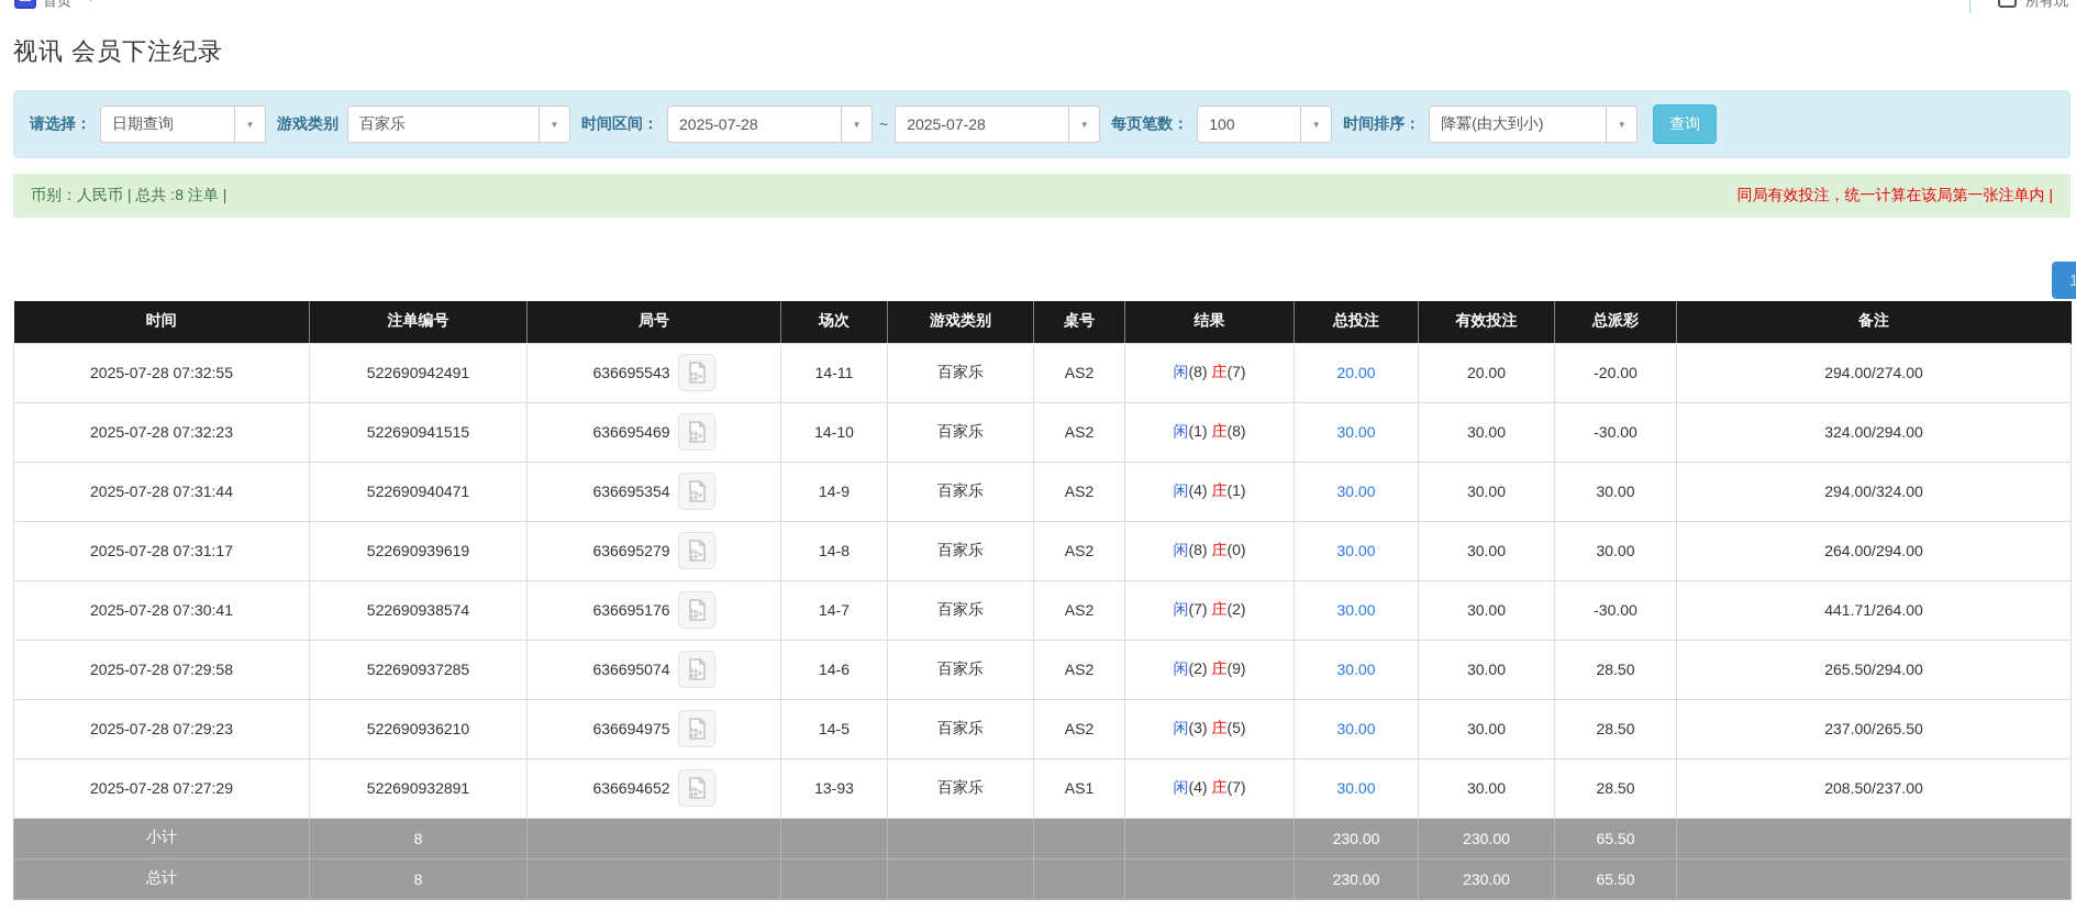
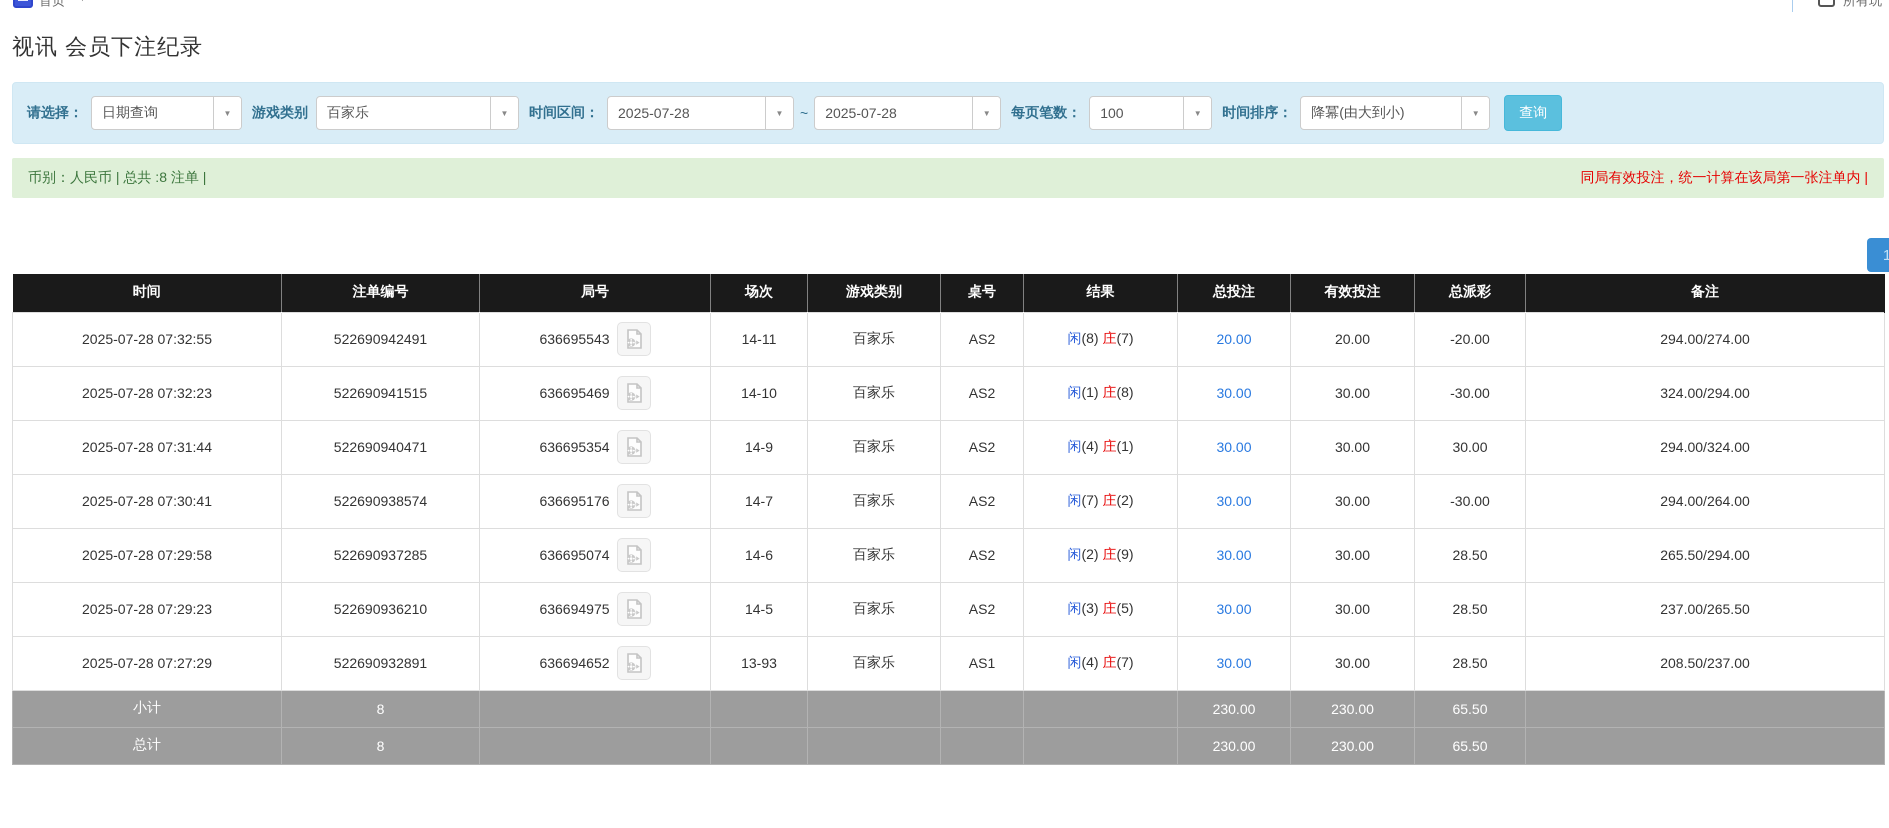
  首页
  所有玩
  视讯 会员下注纪录
  请选择：
  日期查询
  ▼
  游戏类别
  百家乐
  ▼
  时间区间：
  2025-07-28
  ▼
  ~
  2025-07-28
  ▼
  每页笔数：
  100
  ▼
  时间排序：
  降冪(由大到小)
  ▼
  查询
  币别：人民币 | 总共 :8 注单 |
  同局有效投注，统一计算在该局第一张注单内 |
  1
  时间	注单编号	局号	场次	游戏类别	桌号	结果	总投注	有效投注	总派彩	备注
  2025-07-28 07:32:55	522690942491	636695543	14-11	百家乐	AS2	闲(8) 庄(7)	20.00	20.00	-20.00	294.00/274.00
  2025-07-28 07:32:23	522690941515	636695469	14-10	百家乐	AS2	闲(1) 庄(8)	30.00	30.00	-30.00	324.00/294.00
  2025-07-28 07:31:44	522690940471	636695354	14-9	百家乐	AS2	闲(4) 庄(1)	30.00	30.00	30.00	294.00/324.00
- 2025-07-28 07:31:17	522690939619	636695279	14-8	百家乐	AS2	闲(8) 庄(0)	30.00	30.00	30.00	264.00/294.00
- 2025-07-28 07:30:41	522690938574	636695176	14-7	百家乐	AS2	闲(7) 庄(2)	30.00	30.00	-30.00	441.71/264.00
+ 2025-07-28 07:30:41	522690938574	636695176	14-7	百家乐	AS2	闲(7) 庄(2)	30.00	30.00	-30.00	294.00/264.00
  2025-07-28 07:29:58	522690937285	636695074	14-6	百家乐	AS2	闲(2) 庄(9)	30.00	30.00	28.50	265.50/294.00
  2025-07-28 07:29:23	522690936210	636694975	14-5	百家乐	AS2	闲(3) 庄(5)	30.00	30.00	28.50	237.00/265.50
  2025-07-28 07:27:29	522690932891	636694652	13-93	百家乐	AS1	闲(4) 庄(7)	30.00	30.00	28.50	208.50/237.00
  小计	8						230.00	230.00	65.50
  总计	8						230.00	230.00	65.50
